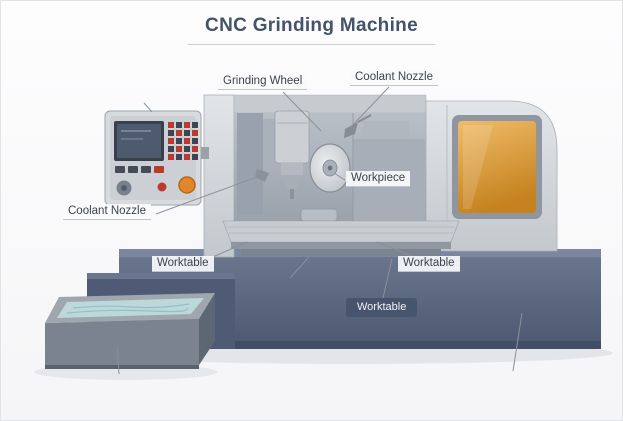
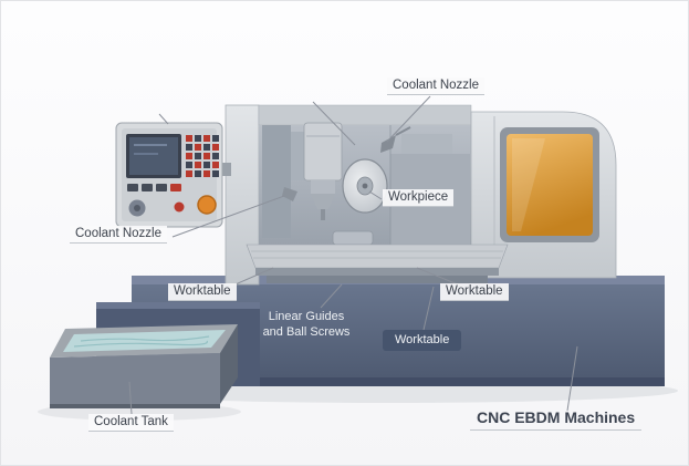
- CNC Grinding Machine
- Grinding Wheel
  Coolant Nozzle
  Workpiece
  Coolant Nozzle
  Worktable
+ Linear Guides and Ball Screws
  Worktable
  Worktable
+ Coolant Tank
+ CNC EBDM Machines
